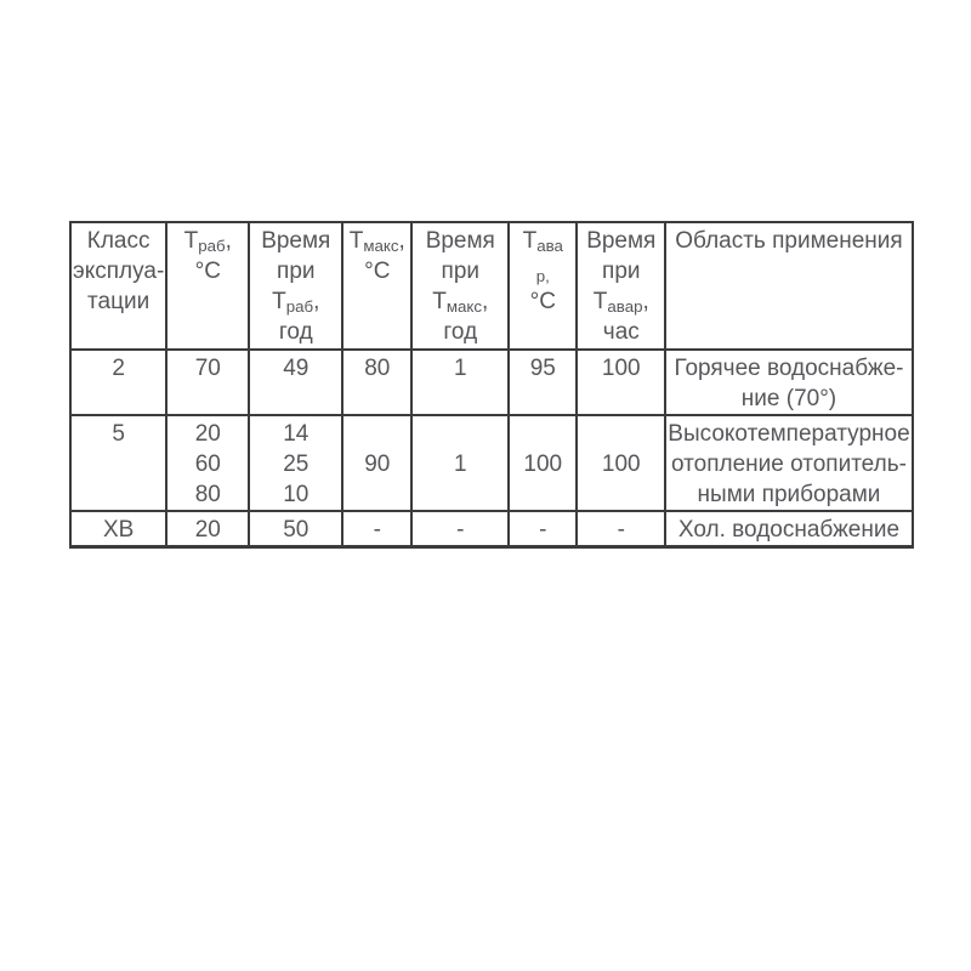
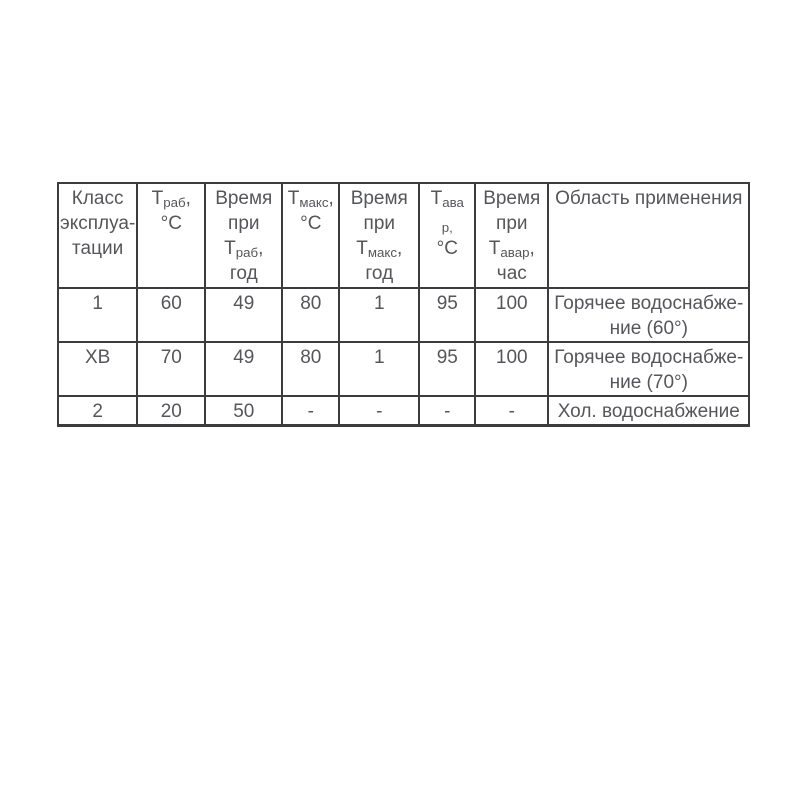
  Классэксплуа-тации	Траб,°С	ВремяприТраб,год	Тмакс,°С	ВремяприТмакс,год	Тавар,°С	ВремяприТавар,час	Область применения
+ 1	60	49	80	1	95	100	Горячее водоснабже-ние (60°)
- 2	70	49	80	1	95	100	Горячее водоснабже-ние (70°)
+ ХВ	70	49	80	1	95	100	Горячее водоснабже-ние (70°)
- 5	206080	142510	90	1	100	100	Высокотемпературноеотопление отопитель-ными приборами
- ХВ	20	50	-	-	-	-	Хол. водоснабжение
+ 2	20	50	-	-	-	-	Хол. водоснабжение
